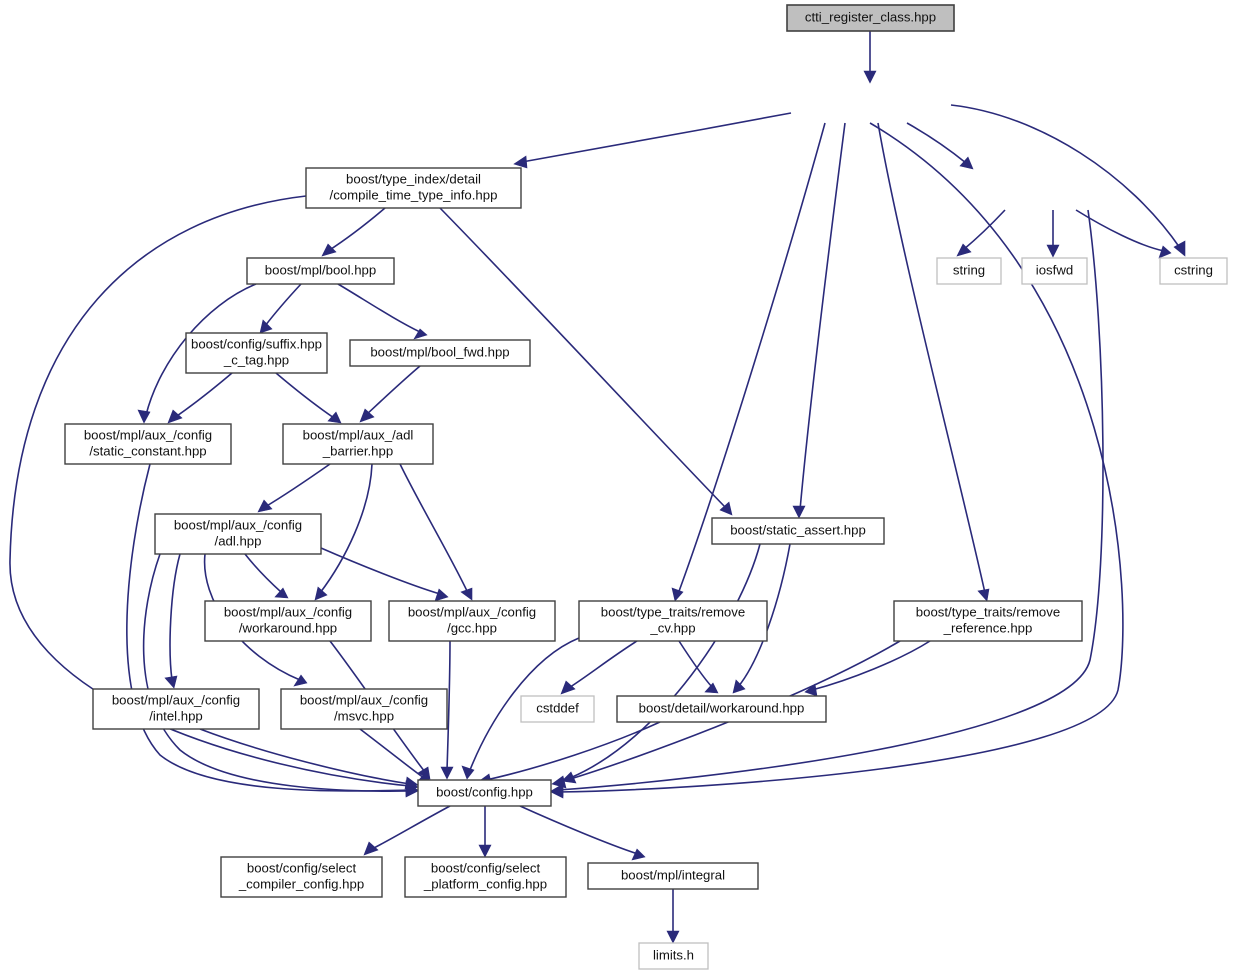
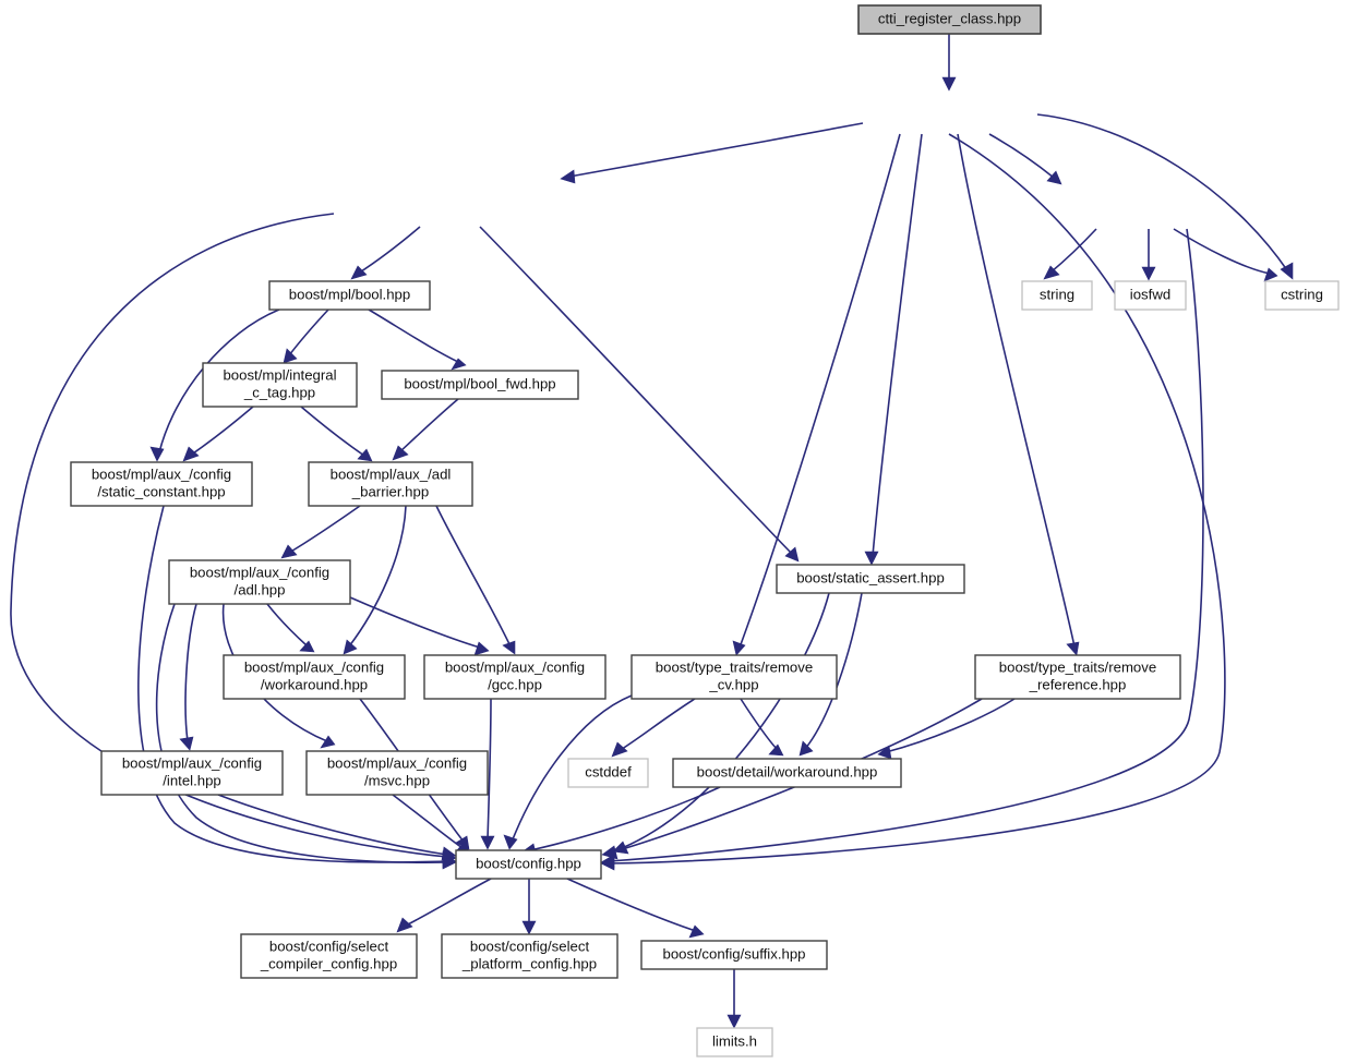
  ctti_register_class.hpp
- boost/type_index/detail
- /compile_time_type_info.hpp
  string
  iosfwd
  cstring
  boost/mpl/bool.hpp
- boost/config/suffix.hpp
+ boost/mpl/integral
  _c_tag.hpp
  boost/mpl/bool_fwd.hpp
  boost/mpl/aux_/config
  /static_constant.hpp
  boost/mpl/aux_/adl
  _barrier.hpp
  boost/static_assert.hpp
  boost/mpl/aux_/config
  /adl.hpp
  boost/mpl/aux_/config
  /workaround.hpp
  boost/mpl/aux_/config
  /gcc.hpp
  boost/type_traits/remove
  _cv.hpp
  boost/type_traits/remove
  _reference.hpp
  boost/mpl/aux_/config
  /intel.hpp
  boost/mpl/aux_/config
  /msvc.hpp
  cstddef
  boost/detail/workaround.hpp
  boost/config.hpp
  boost/config/select
  _compiler_config.hpp
  boost/config/select
  _platform_config.hpp
- boost/mpl/integral
+ boost/config/suffix.hpp
  limits.h
